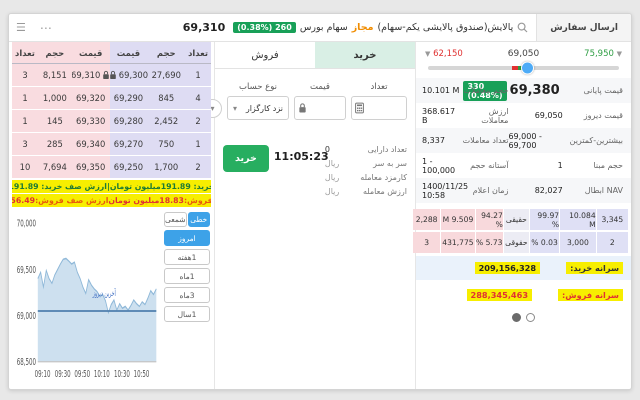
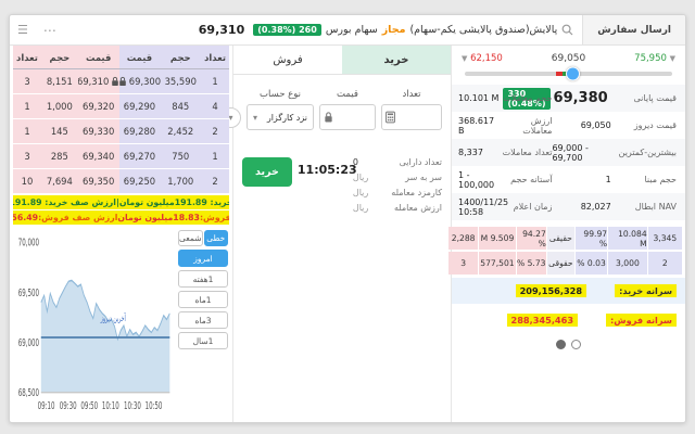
  ارسال سفارش
  پالایش(صندوق پالایشی یکم-سهام)
  مجاز
  سهام بورس
  260 (0.38%)
  69,310
  ⋯
  ☰
  ▼ 62,150
  69,050
  75,950 ▼
  قیمت پایانی
  330 (0.48%)
  69,380
  حجم معاملات
  10.101 M
  قیمت دیروز
  69,050
  ارزش معاملات
  368.617 B
  بیشترین-کمترین
  69,000 - 69,700
  تعداد معاملات
  8,337
  حجم مبنا
  1
  آستانه حجم
  1 - 100,000
  NAV ابطال
  82,027
  زمان اعلام
  1400/11/25 10:58
  3,345
  10.084 M
  99.97 %
  حقیقی
  94.27 %
  9.509 M
  2,288
  2
  3,000
  0.03 %
  حقوقی
  5.73 %
- 431,775
+ 577,501
  3
  سرانه خرید:
  209,156,328
  سرانه فروش:
  288,345,463
  خرید
  فروش
  تعداد
  قیمت
  نوع حساب
  نزد کارگزار
  ▾
  ▾
  تعداد دارایی
  0
  سر به سر
  ریال
  کارمزد معامله
  ریال
  ارزش معامله
  ریال
  11:05:23
  خرید
  تعداد
  حجم
  قیمت
  قیمت
  حجم
  تعداد
  1
- 27,690
+ 35,590
  69,300
  69,310
  8,151
  3
  4
  845
  69,290
  69,320
  1,000
  1
  2
  2,452
  69,280
  69,330
  145
  1
  1
  750
  69,270
  69,340
  285
  3
  2
  1,700
  69,250
  69,350
  7,694
  10
  18.83میلیون تومان
  ارزش صف فروش:
  خطی
  شمعی
  امروز
  1هفته
  1ماه
  3ماه
  1سال
  70,000
  69,500
  69,000
  68,500
  09:10
  09:30
  09:50
  10:10
  10:30
  10:50
  آخرین دیروز
